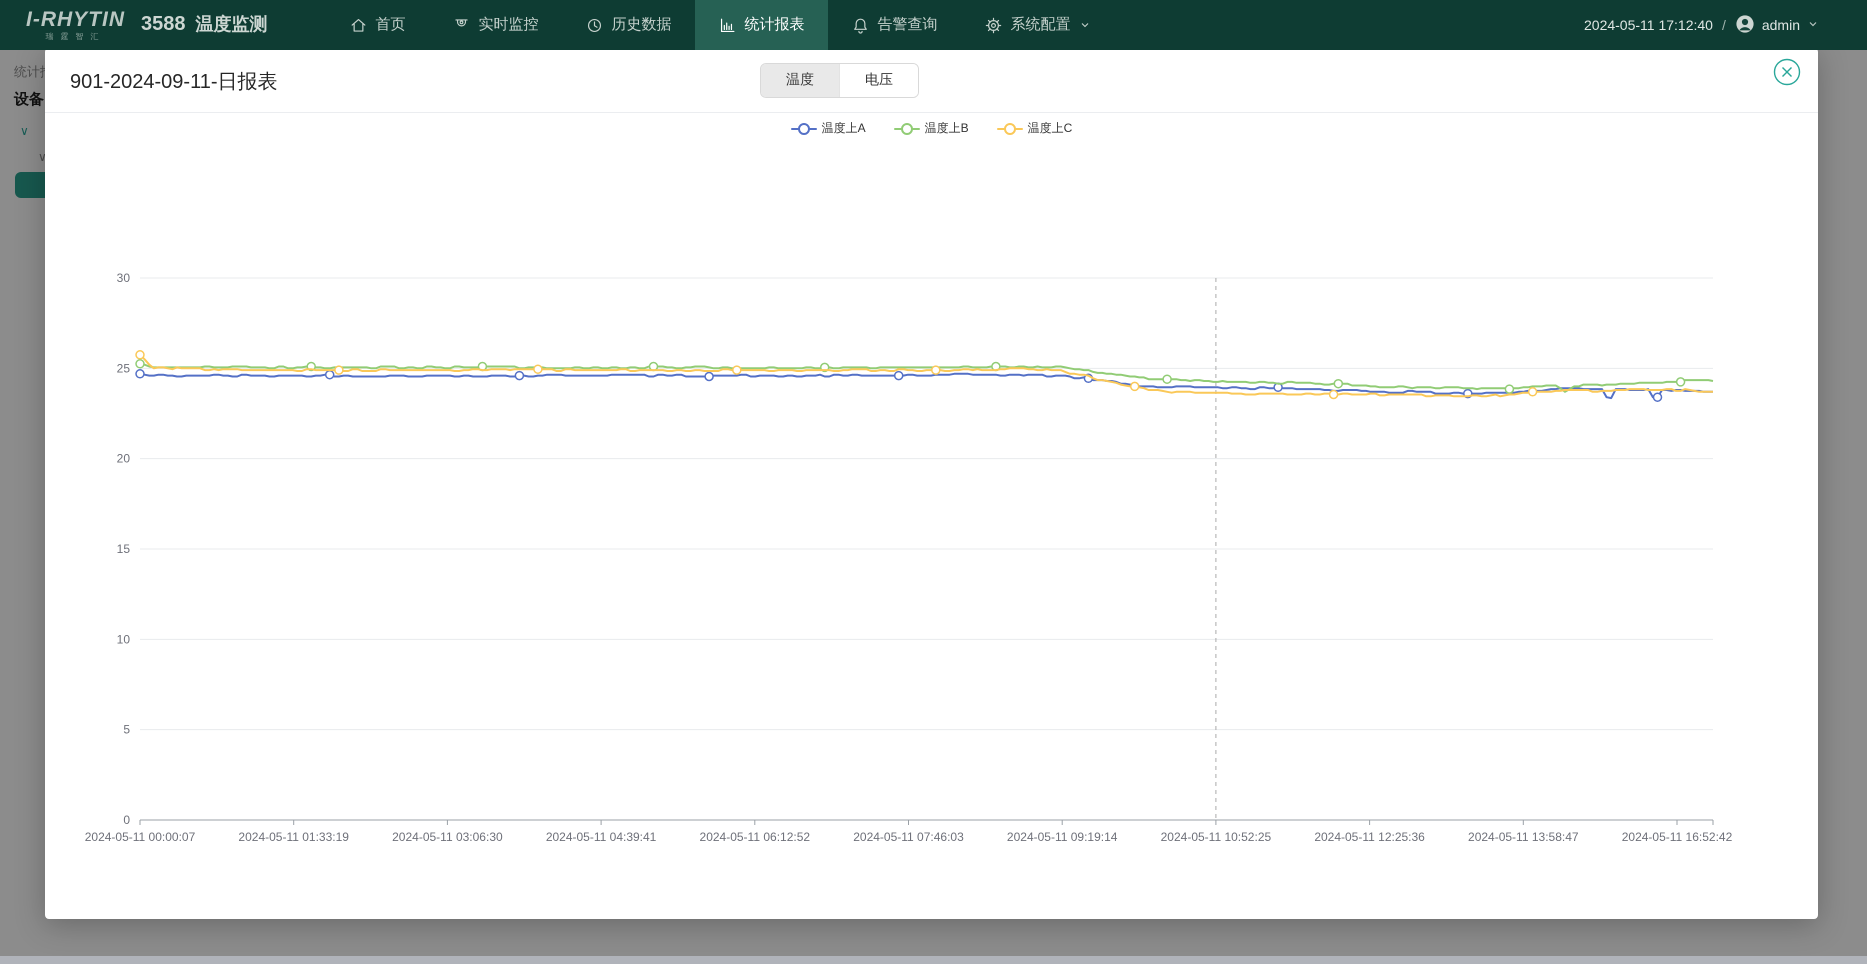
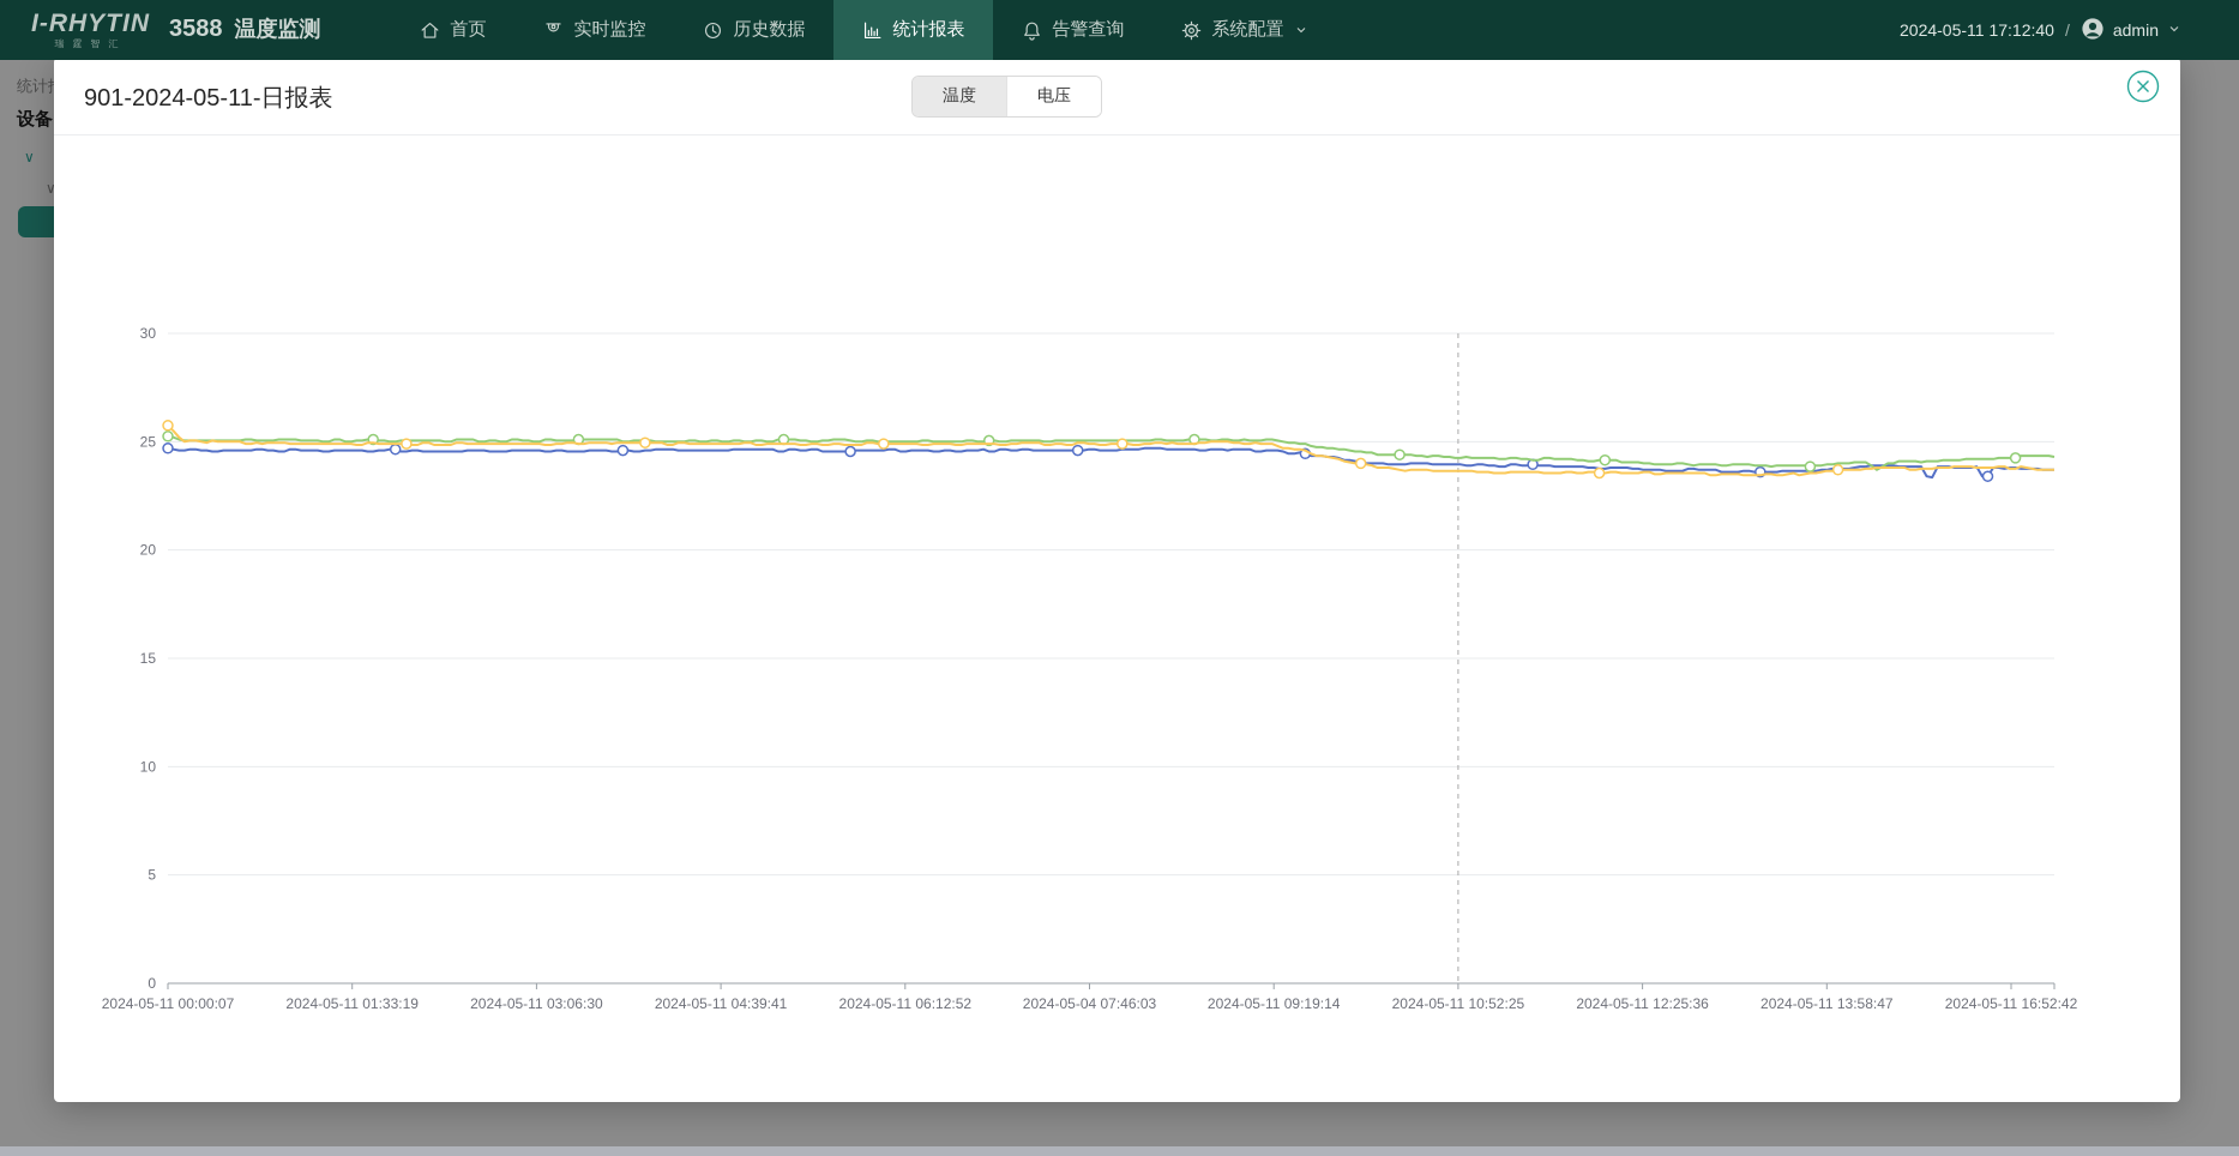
  I-RHYTIN
  瑞霆智汇
  3588
  温度监测
  首页
  实时监控
  历史数据
  统计报表
  告警查询
  系统配置
  2024-05-11 17:12:40
  /
  admin
  设备
  ∨
  ∨
- 901-2024-09-11-日报表
+ 901-2024-05-11-日报表
  温度
  电压
- 温度上A
- 温度上B
- 温度上C
  0
  5
  10
  15
  20
  25
  30
  2024-05-11 00:00:07
  2024-05-11 01:33:19
  2024-05-11 03:06:30
  2024-05-11 04:39:41
  2024-05-11 06:12:52
- 2024-05-11 07:46:03
+ 2024-05-04 07:46:03
  2024-05-11 09:19:14
  2024-05-11 10:52:25
  2024-05-11 12:25:36
  2024-05-11 13:58:47
  2024-05-11 16:52:42
